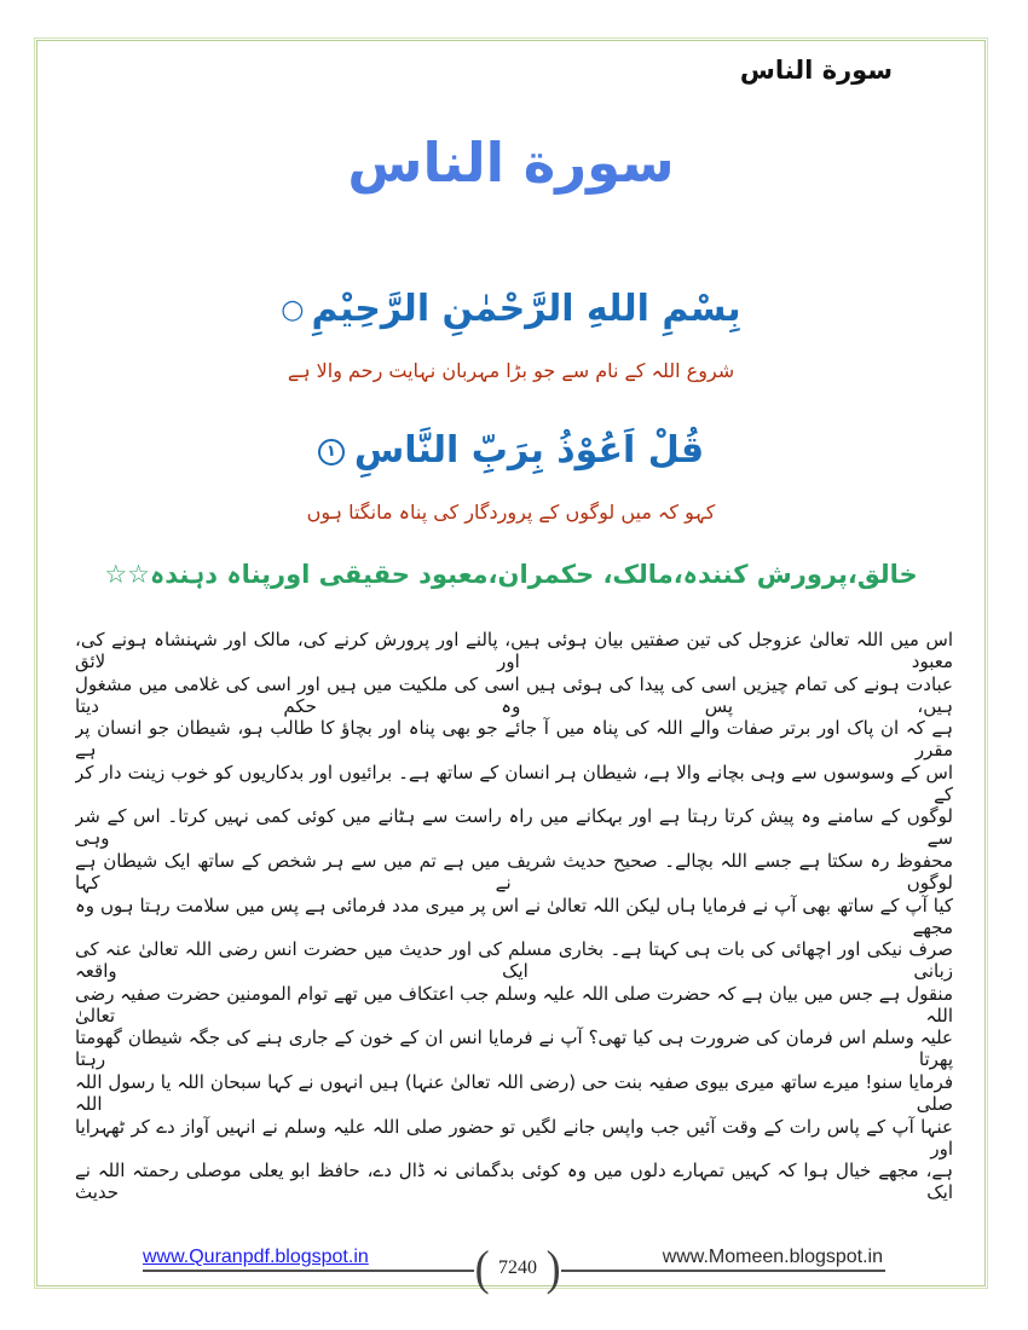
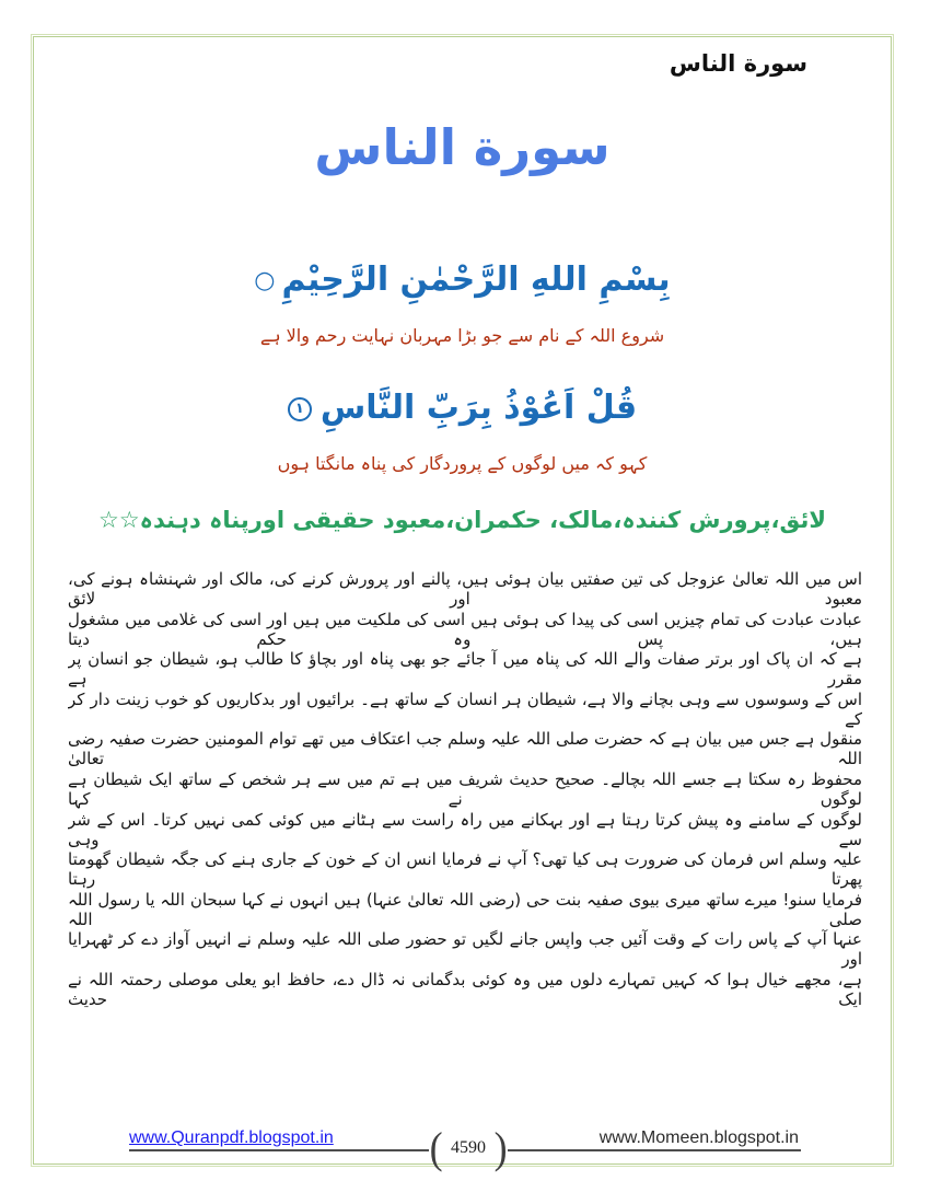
  سورة الناس
  سورة الناس
  بِسْمِ اللهِ الرَّحْمٰنِ الرَّحِيْمِ○
  شروع اللہ کے نام سے جو بڑا مہربان نہایت رحم والا ہے
  قُلْ اَعُوْذُ بِرَبِّ النَّاسِ١
  کہو کہ میں لوگوں کے پروردگار کی پناہ مانگتا ہوں
- خالق،پرورش کنندہ،مالک، حکمران،معبود حقیقی اورپناہ دہندہ☆☆
+ لائق،پرورش کنندہ،مالک، حکمران،معبود حقیقی اورپناہ دہندہ☆☆
  اس میں اللہ تعالیٰ عزوجل کی تین صفتیں بیان ہوئی ہیں، پالنے اور پرورش کرنے کی، مالک اور شہنشاہ ہونے کی، معبود اور لائق
- عبادت ہونے کی تمام چیزیں اسی کی پیدا کی ہوئی ہیں اسی کی ملکیت میں ہیں اور اسی کی غلامی میں مشغول ہیں، پس وہ حکم دیتا
+ عبادت عبادت کی تمام چیزیں اسی کی پیدا کی ہوئی ہیں اسی کی ملکیت میں ہیں اور اسی کی غلامی میں مشغول ہیں، پس وہ حکم دیتا
  ہے کہ ان پاک اور برتر صفات والے اللہ کی پناہ میں آ جائے جو بھی پناہ اور بچاؤ کا طالب ہو، شیطان جو انسان پر مقرر ہے
  اس کے وسوسوں سے وہی بچانے والا ہے، شیطان ہر انسان کے ساتھ ہے۔ برائیوں اور بدکاریوں کو خوب زینت دار کر کے
- لوگوں کے سامنے وہ پیش کرتا رہتا ہے اور بہکانے میں راہ راست سے ہٹانے میں کوئی کمی نہیں کرتا۔ اس کے شر سے وہی
+ منقول ہے جس میں بیان ہے کہ حضرت صلی اللہ علیہ وسلم جب اعتکاف میں تھے توام المومنین حضرت صفیہ رضی اللہ تعالیٰ
  محفوظ رہ سکتا ہے جسے اللہ بچالے۔ صحیح حدیث شریف میں ہے تم میں سے ہر شخص کے ساتھ ایک شیطان ہے لوگوں نے کہا
- کیا آپ کے ساتھ بھی آپ نے فرمایا ہاں لیکن اللہ تعالیٰ نے اس پر میری مدد فرمائی ہے پس میں سلامت رہتا ہوں وہ مجھے
- صرف نیکی اور اچھائی کی بات ہی کہتا ہے۔ بخاری مسلم کی اور حدیث میں حضرت انس رضی اللہ تعالیٰ عنہ کی زبانی ایک واقعہ
- منقول ہے جس میں بیان ہے کہ حضرت صلی اللہ علیہ وسلم جب اعتکاف میں تھے توام المومنین حضرت صفیہ رضی اللہ تعالیٰ
+ لوگوں کے سامنے وہ پیش کرتا رہتا ہے اور بہکانے میں راہ راست سے ہٹانے میں کوئی کمی نہیں کرتا۔ اس کے شر سے وہی
  علیہ وسلم اس فرمان کی ضرورت ہی کیا تھی؟ آپ نے فرمایا انس ان کے خون کے جاری ہنے کی جگہ شیطان گھومتا پھرتا رہتا
  فرمایا سنو! میرے ساتھ میری بیوی صفیہ بنت حی (رضی اللہ تعالیٰ عنہا) ہیں انہوں نے کہا سبحان اللہ یا رسول اللہ صلی اللہ
  عنہا آپ کے پاس رات کے وقت آئیں جب واپس جانے لگیں تو حضور صلی اللہ علیہ وسلم نے انہیں آواز دے کر ٹھہرایا اور
  ہے، مجھے خیال ہوا کہ کہیں تمہارے دلوں میں وہ کوئی بدگمانی نہ ڈال دے، حافظ ابو یعلی موصلی رحمتہ اللہ نے ایک حدیث
  www.Quranpdf.blogspot.in
  (
- 7240
+ 4590
  )
  www.Momeen.blogspot.in
